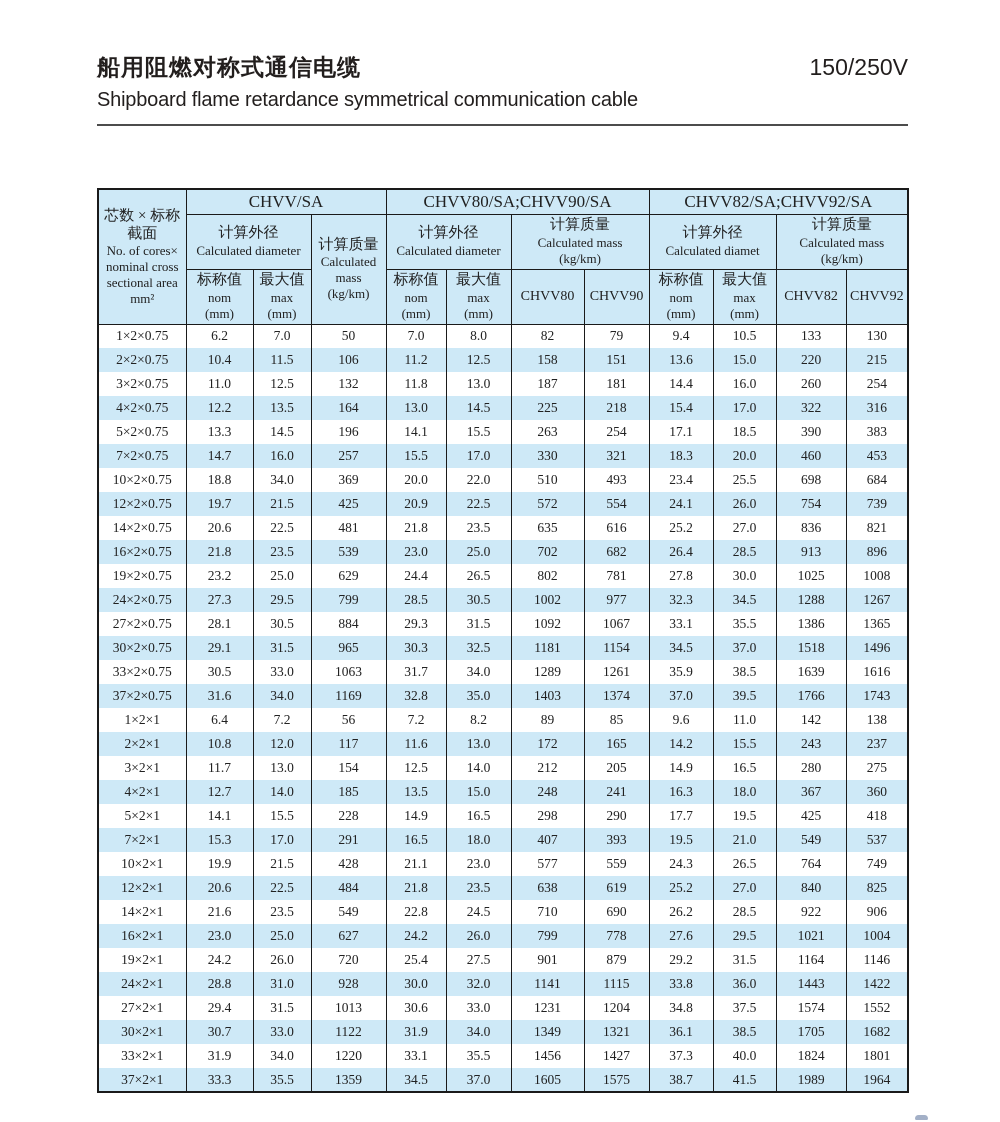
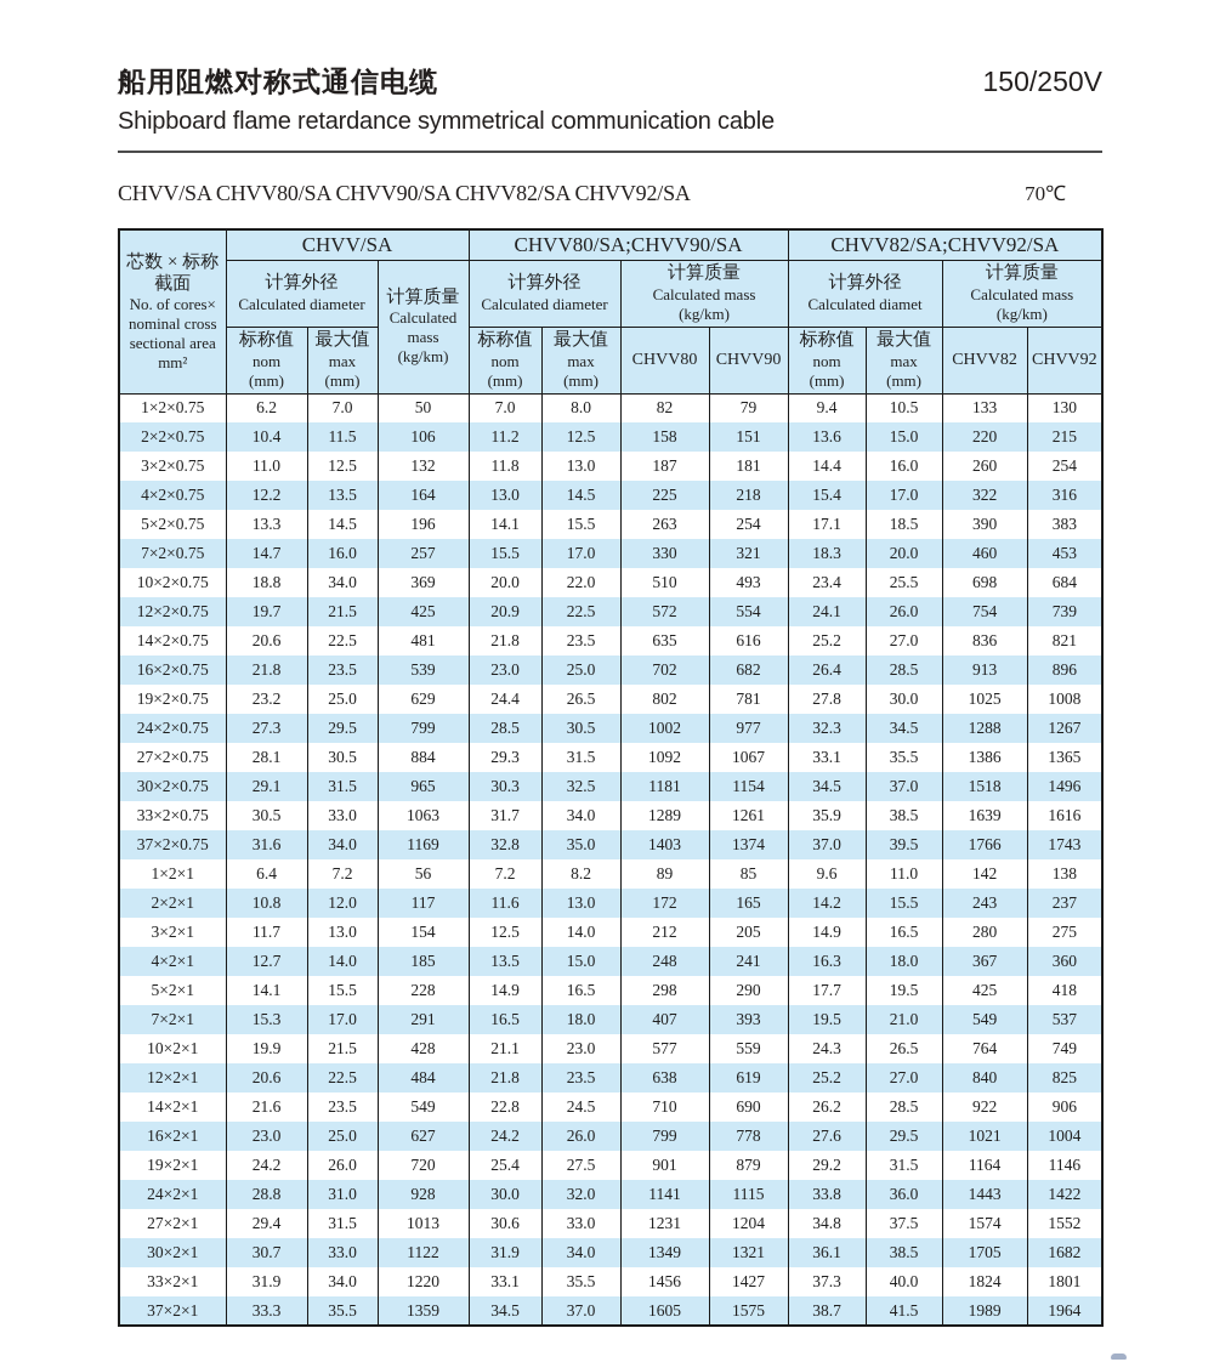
  船用阻燃对称式通信电缆
  Shipboard flame retardance symmetrical communication cable
  150/250V
+ CHVV/SA CHVV80/SA CHVV90/SA CHVV82/SA CHVV92/SA
+ 70℃
  芯数 × 标称 截面 No. of cores× nominal cross sectional area mm²	CHVV/SA	CHVV80/SA;CHVV90/SA	CHVV82/SA;CHVV92/SA
  计算外径 Calculated diameter	计算质量 Calculated mass (kg/km)	计算外径 Calculated diameter	计算质量 Calculated mass (kg/km)	计算外径 Calculated diamet	计算质量 Calculated mass (kg/km)
  标称值 nom (mm)	最大值 max (mm)	标称值 nom (mm)	最大值 max (mm)	CHVV80	CHVV90	标称值 nom (mm)	最大值 max (mm)	CHVV82	CHVV92
  1×2×0.75	6.2	7.0	50	7.0	8.0	82	79	9.4	10.5	133	130
  2×2×0.75	10.4	11.5	106	11.2	12.5	158	151	13.6	15.0	220	215
  3×2×0.75	11.0	12.5	132	11.8	13.0	187	181	14.4	16.0	260	254
  4×2×0.75	12.2	13.5	164	13.0	14.5	225	218	15.4	17.0	322	316
  5×2×0.75	13.3	14.5	196	14.1	15.5	263	254	17.1	18.5	390	383
  7×2×0.75	14.7	16.0	257	15.5	17.0	330	321	18.3	20.0	460	453
  10×2×0.75	18.8	34.0	369	20.0	22.0	510	493	23.4	25.5	698	684
  12×2×0.75	19.7	21.5	425	20.9	22.5	572	554	24.1	26.0	754	739
  14×2×0.75	20.6	22.5	481	21.8	23.5	635	616	25.2	27.0	836	821
  16×2×0.75	21.8	23.5	539	23.0	25.0	702	682	26.4	28.5	913	896
  19×2×0.75	23.2	25.0	629	24.4	26.5	802	781	27.8	30.0	1025	1008
  24×2×0.75	27.3	29.5	799	28.5	30.5	1002	977	32.3	34.5	1288	1267
  27×2×0.75	28.1	30.5	884	29.3	31.5	1092	1067	33.1	35.5	1386	1365
  30×2×0.75	29.1	31.5	965	30.3	32.5	1181	1154	34.5	37.0	1518	1496
  33×2×0.75	30.5	33.0	1063	31.7	34.0	1289	1261	35.9	38.5	1639	1616
  37×2×0.75	31.6	34.0	1169	32.8	35.0	1403	1374	37.0	39.5	1766	1743
  1×2×1	6.4	7.2	56	7.2	8.2	89	85	9.6	11.0	142	138
  2×2×1	10.8	12.0	117	11.6	13.0	172	165	14.2	15.5	243	237
  3×2×1	11.7	13.0	154	12.5	14.0	212	205	14.9	16.5	280	275
  4×2×1	12.7	14.0	185	13.5	15.0	248	241	16.3	18.0	367	360
  5×2×1	14.1	15.5	228	14.9	16.5	298	290	17.7	19.5	425	418
  7×2×1	15.3	17.0	291	16.5	18.0	407	393	19.5	21.0	549	537
  10×2×1	19.9	21.5	428	21.1	23.0	577	559	24.3	26.5	764	749
  12×2×1	20.6	22.5	484	21.8	23.5	638	619	25.2	27.0	840	825
  14×2×1	21.6	23.5	549	22.8	24.5	710	690	26.2	28.5	922	906
  16×2×1	23.0	25.0	627	24.2	26.0	799	778	27.6	29.5	1021	1004
  19×2×1	24.2	26.0	720	25.4	27.5	901	879	29.2	31.5	1164	1146
  24×2×1	28.8	31.0	928	30.0	32.0	1141	1115	33.8	36.0	1443	1422
  27×2×1	29.4	31.5	1013	30.6	33.0	1231	1204	34.8	37.5	1574	1552
  30×2×1	30.7	33.0	1122	31.9	34.0	1349	1321	36.1	38.5	1705	1682
  33×2×1	31.9	34.0	1220	33.1	35.5	1456	1427	37.3	40.0	1824	1801
  37×2×1	33.3	35.5	1359	34.5	37.0	1605	1575	38.7	41.5	1989	1964
